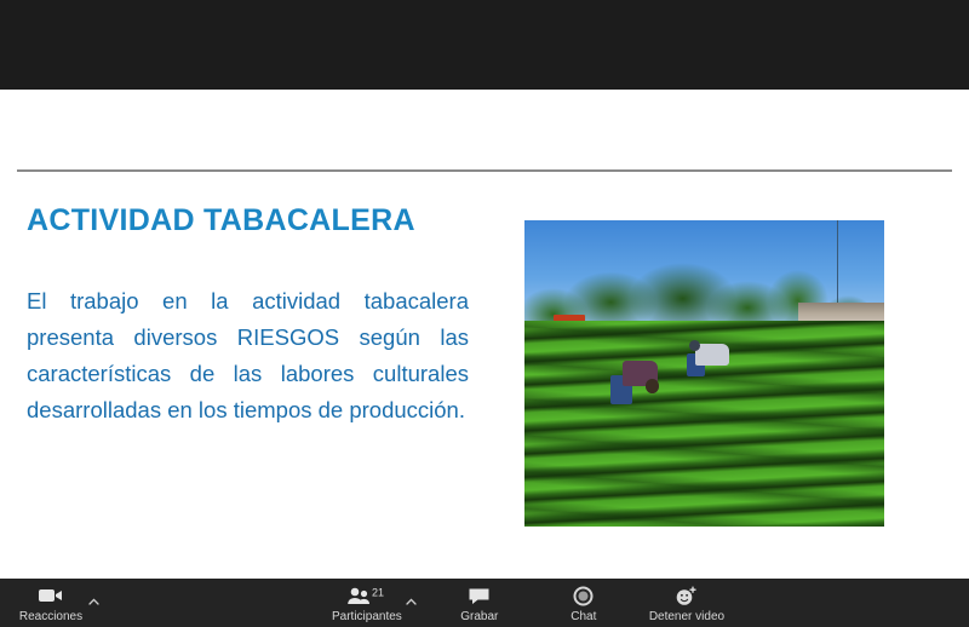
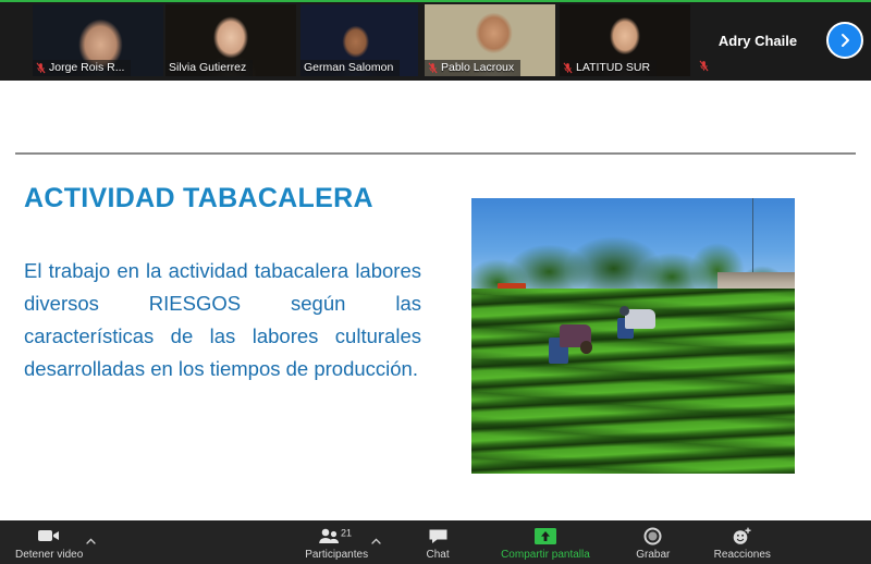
+ Jorge Rois R...
+ Silvia Gutierrez
+ German Salomon
+ Pablo Lacroux
+ LATITUD SUR
+ Adry Chaile
  ACTIVIDAD TABACALERA
- El trabajo en la actividad tabacalera presenta diversos RIESGOS según las características de las labores culturales desarrolladas en los tiempos de producción.
+ El trabajo en la actividad tabacalera labores diversos RIESGOS según las características de las labores culturales desarrolladas en los tiempos de producción.
- Reacciones
+ Detener video
  21
  Participantes
- Grabar
+ Chat
+ Compartir pantalla
- Chat
+ Grabar
- Detener video
+ Reacciones
